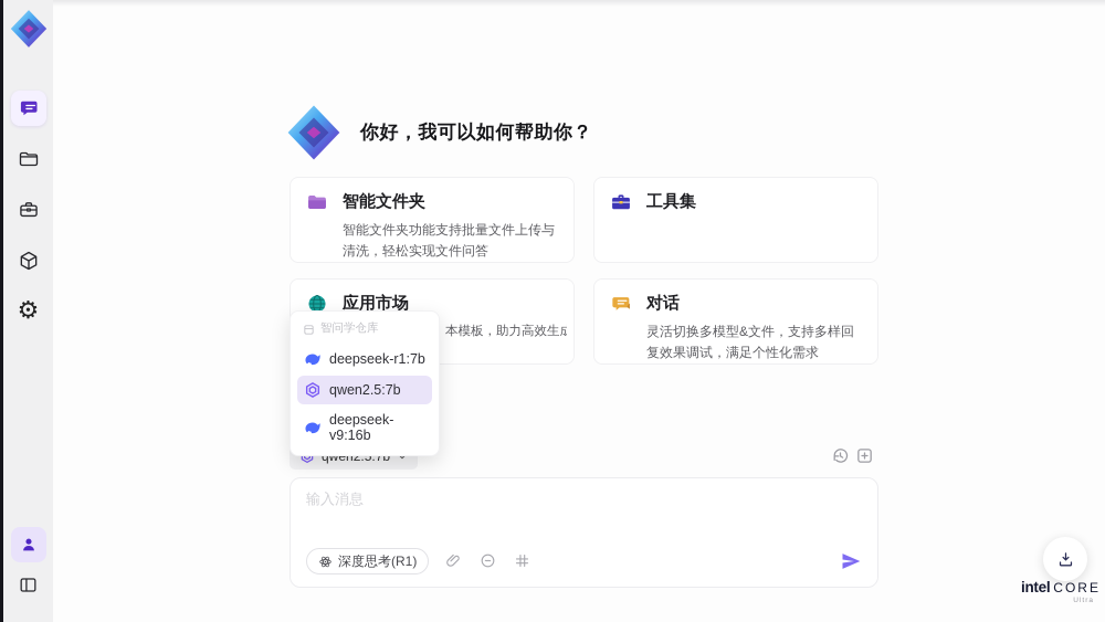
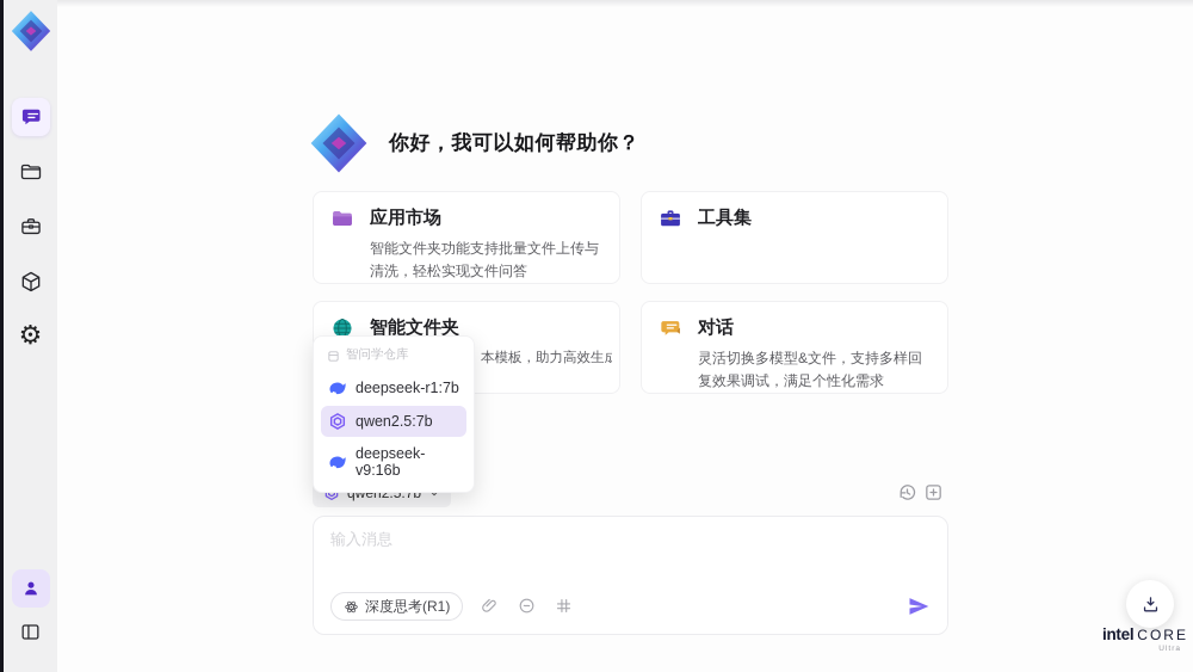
  ⚙
  你好，我可以如何帮助你？
- 智能文件夹
+ 应用市场
  智能文件夹功能支持批量文件上传与清洗，轻松实现文件问答
  工具集
- 应用市场
+ 智能文件夹
  本模板，助力高效生成
  对话
  灵活切换多模型&文件，支持多样回复效果调试，满足个性化需求
  智问学仓库
  deepseek-r1:7b
  qwen2.5:7b
  deepseek-v9:16b
  输入消息
  深度思考(R1)
  intel
  CORE
